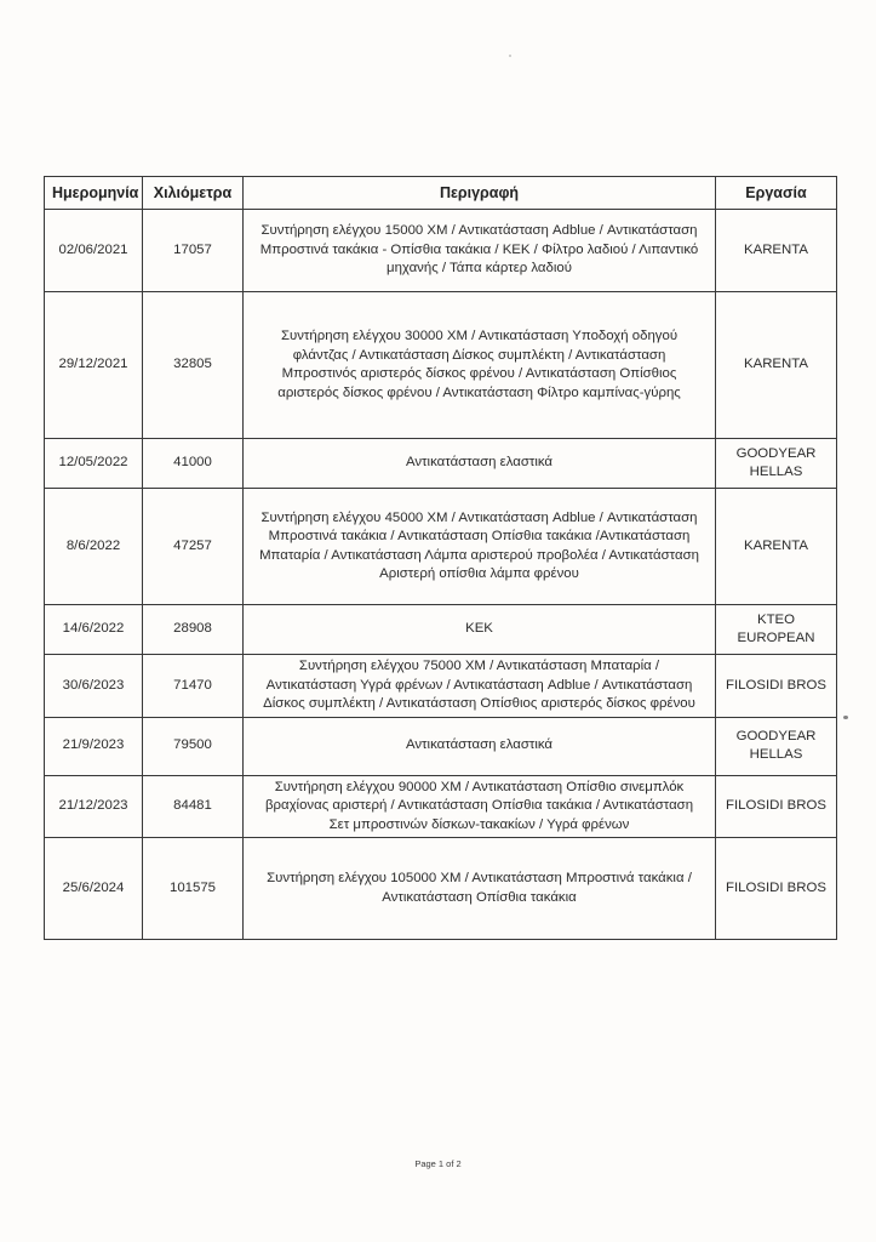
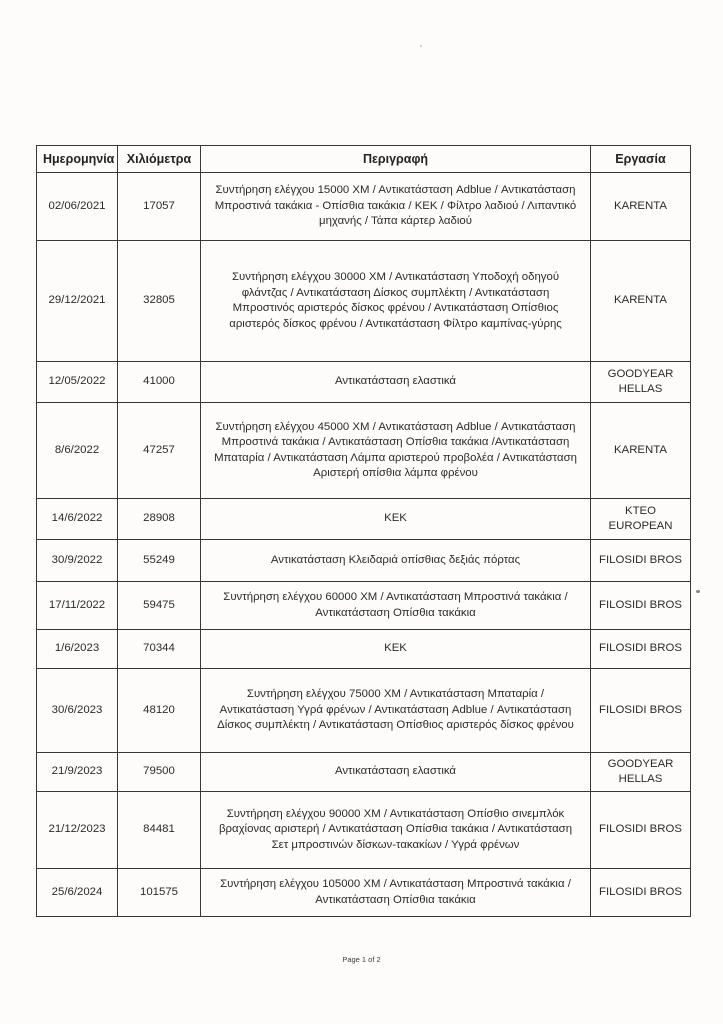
  Ημερομηνία	Χιλιόμετρα	Περιγραφή	Εργασία
  02/06/2021	17057	Συντήρηση ελέγχου 15000 ΧΜ / Αντικατάσταση Adblue / Αντικατάσταση Μπροστινά τακάκια - Οπίσθια τακάκια / ΚΕΚ / Φίλτρο λαδιού / Λιπαντικό μηχανής / Τάπα κάρτερ λαδιού	KARENTA
  29/12/2021	32805	Συντήρηση ελέγχου 30000 ΧΜ / Αντικατάσταση Υποδοχή οδηγού φλάντζας / Αντικατάσταση Δίσκος συμπλέκτη / Αντικατάσταση Μπροστινός αριστερός δίσκος φρένου / Αντικατάσταση Οπίσθιος αριστερός δίσκος φρένου / Αντικατάσταση Φίλτρο καμπίνας-γύρης	KARENTA
  12/05/2022	41000	Αντικατάσταση ελαστικά	GOODYEAR HELLAS
  8/6/2022	47257	Συντήρηση ελέγχου 45000 ΧΜ / Αντικατάσταση Adblue / Αντικατάσταση Μπροστινά τακάκια / Αντικατάσταση Οπίσθια τακάκια /Αντικατάσταση Μπαταρία / Αντικατάσταση Λάμπα αριστερού προβολέα / Αντικατάσταση Αριστερή οπίσθια λάμπα φρένου	KARENTA
  14/6/2022	28908	ΚΕΚ	KTEO EUROPEAN
+ 30/9/2022	55249	Αντικατάσταση Κλειδαριά οπίσθιας δεξιάς πόρτας	FILOSIDI BROS
+ 17/11/2022	59475	Συντήρηση ελέγχου 60000 ΧΜ / Αντικατάσταση Μπροστινά τακάκια / Αντικατάσταση Οπίσθια τακάκια	FILOSIDI BROS
+ 1/6/2023	70344	ΚΕΚ	FILOSIDI BROS
- 30/6/2023	71470	Συντήρηση ελέγχου 75000 ΧΜ / Αντικατάσταση Μπαταρία / Αντικατάσταση Υγρά φρένων / Αντικατάσταση Adblue / Αντικατάσταση Δίσκος συμπλέκτη / Αντικατάσταση Οπίσθιος αριστερός δίσκος φρένου	FILOSIDI BROS
+ 30/6/2023	48120	Συντήρηση ελέγχου 75000 ΧΜ / Αντικατάσταση Μπαταρία / Αντικατάσταση Υγρά φρένων / Αντικατάσταση Adblue / Αντικατάσταση Δίσκος συμπλέκτη / Αντικατάσταση Οπίσθιος αριστερός δίσκος φρένου	FILOSIDI BROS
  21/9/2023	79500	Αντικατάσταση ελαστικά	GOODYEAR HELLAS
  21/12/2023	84481	Συντήρηση ελέγχου 90000 ΧΜ / Αντικατάσταση Οπίσθιο σινεμπλόκ βραχίονας αριστερή / Αντικατάσταση Οπίσθια τακάκια / Αντικατάσταση Σετ μπροστινών δίσκων-τακακίων / Υγρά φρένων	FILOSIDI BROS
  25/6/2024	101575	Συντήρηση ελέγχου 105000 ΧΜ / Αντικατάσταση Μπροστινά τακάκια / Αντικατάσταση Οπίσθια τακάκια	FILOSIDI BROS
  Page 1 of 2
